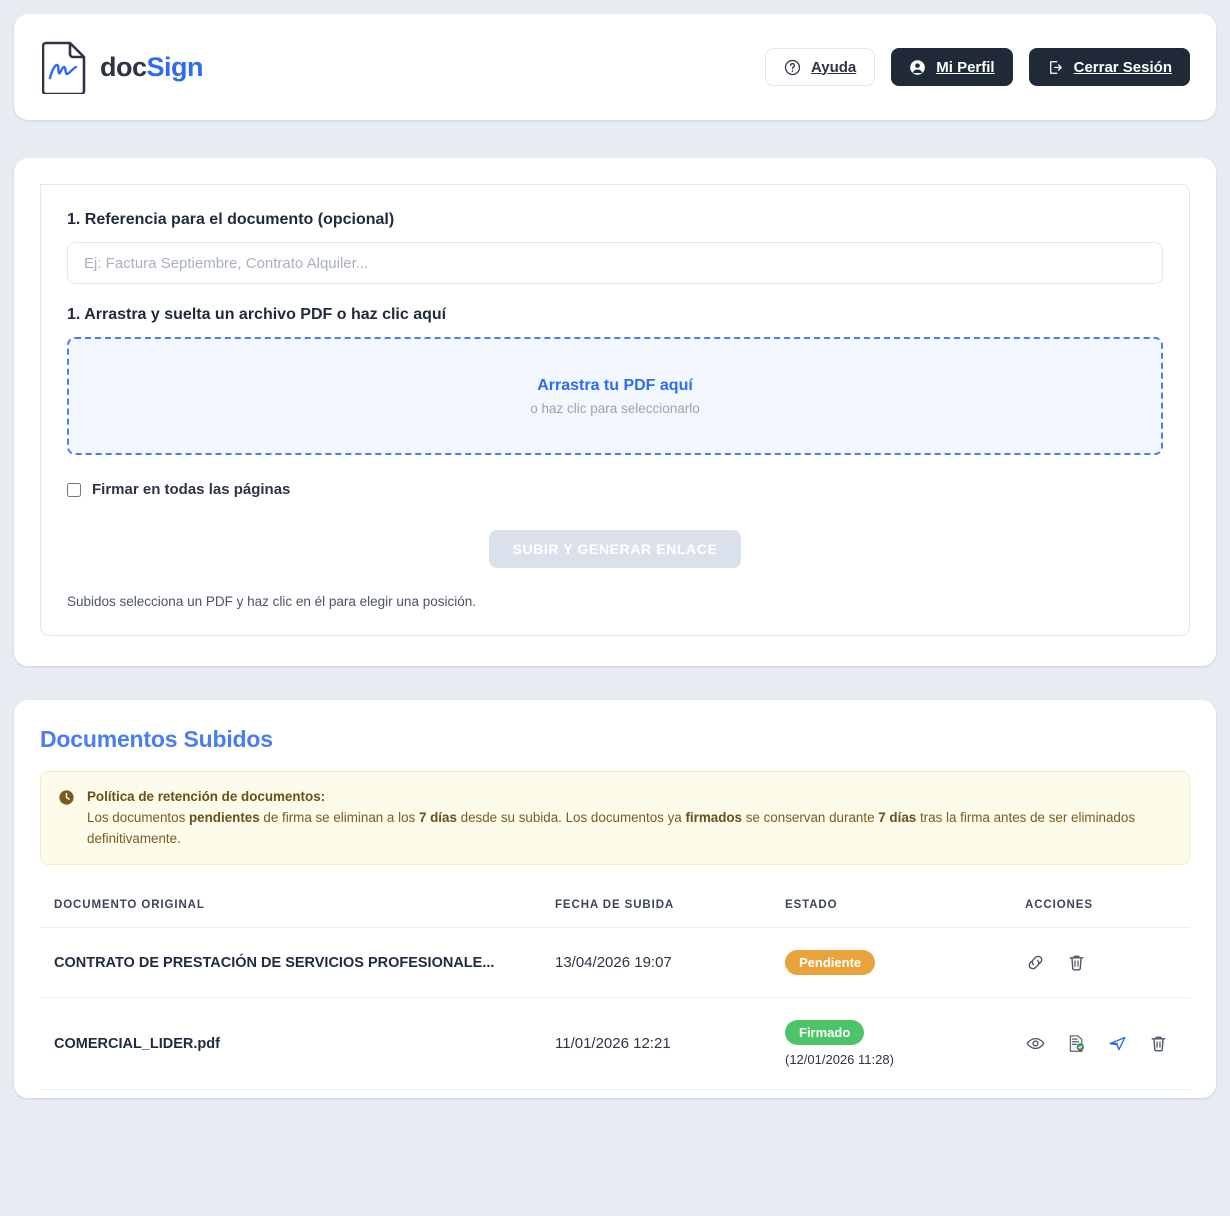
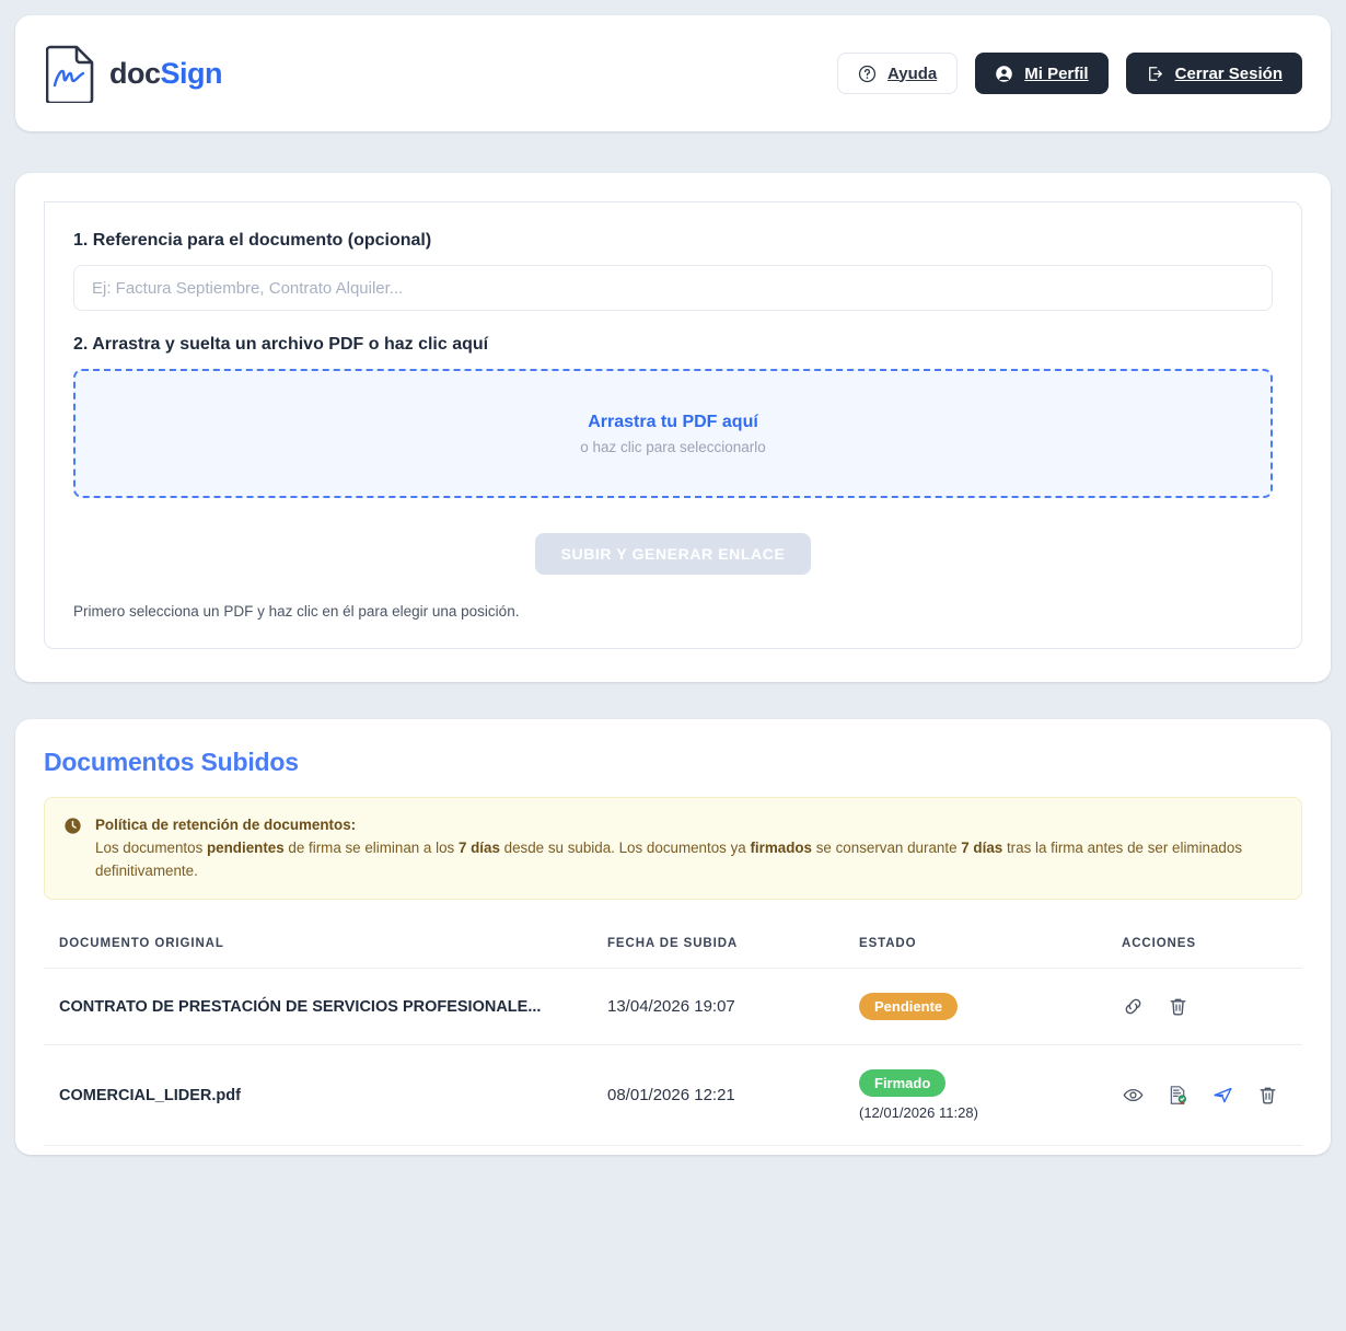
  docSign
  Ayuda
  Mi Perfil
  Cerrar Sesión
  1. Referencia para el documento (opcional)
  Ej: Factura Septiembre, Contrato Alquiler...
- 1. Arrastra y suelta un archivo PDF o haz clic aquí
+ 2. Arrastra y suelta un archivo PDF o haz clic aquí
  Arrastra tu PDF aquí
  o haz clic para seleccionarlo
- Firmar en todas las páginas
  SUBIR Y GENERAR ENLACE
- Subidos selecciona un PDF y haz clic en él para elegir una posición.
+ Primero selecciona un PDF y haz clic en él para elegir una posición.
  Documentos Subidos
  Política de retención de documentos:
  Los documentos pendientes de firma se eliminan a los 7 días desde su subida. Los documentos ya firmados se conservan durante 7 días tras la firma antes de ser eliminados definitivamente.
  DOCUMENTO ORIGINAL	FECHA DE SUBIDA	ESTADO	ACCIONES
  CONTRATO DE PRESTACIÓN DE SERVICIOS PROFESIONALE...	13/04/2026 19:07	Pendiente
- COMERCIAL_LIDER.pdf	11/01/2026 12:21	Firmado (12/01/2026 11:28)
+ COMERCIAL_LIDER.pdf	08/01/2026 12:21	Firmado (12/01/2026 11:28)
